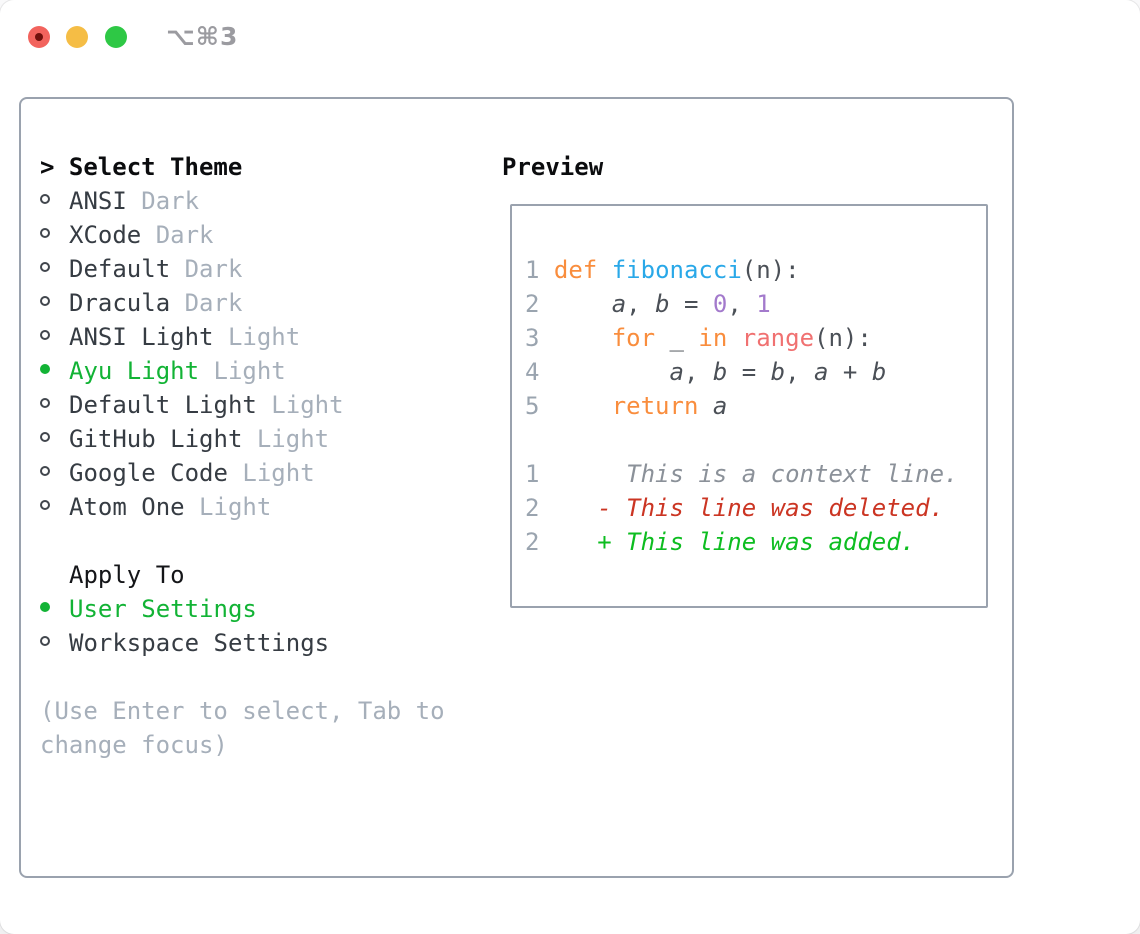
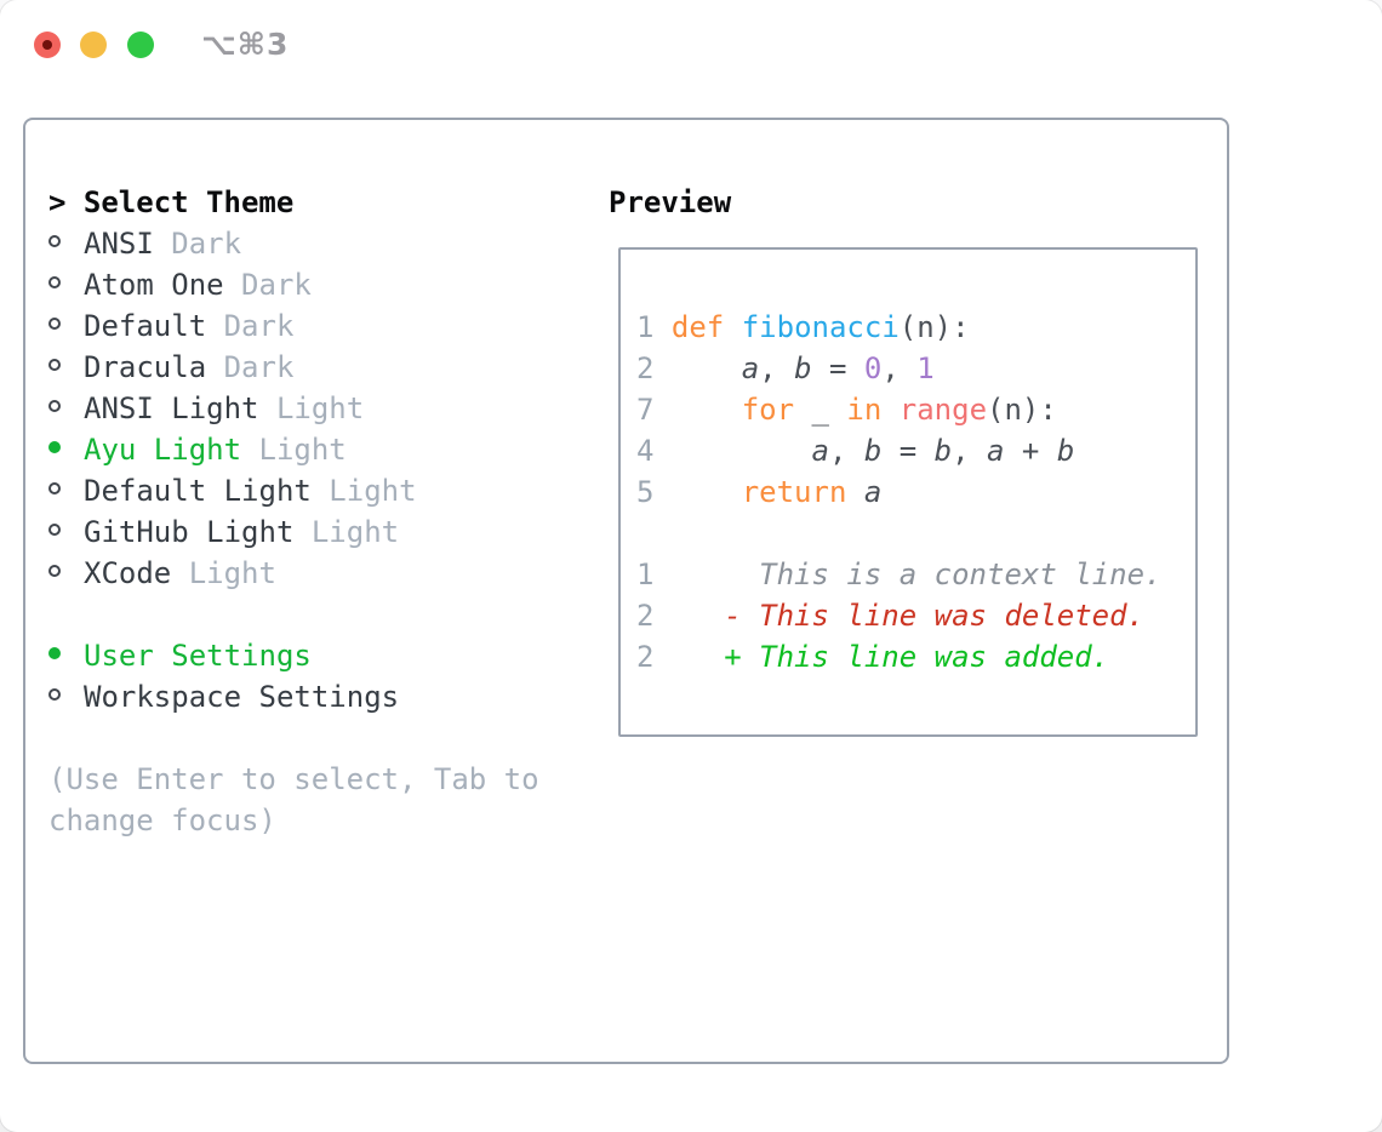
  ⌥⌘3
  > Select Theme
  ANSI Dark
- XCode Dark
+ Atom One Dark
  Default Dark
  Dracula Dark
  ANSI Light Light
  Ayu Light Light
  Default Light Light
  GitHub Light Light
- Google Code Light
- Atom One Light
+ XCode Light
- Apply To
  User Settings
  Workspace Settings
  (Use Enter to select, Tab to
  change focus)
  Preview
  1 def fibonacci(n):
  2 a, b = 0, 1
- 3 for _ in range(n):
+ 7 for _ in range(n):
  4 a, b = b, a + b
  5 return a
  1 This is a context line.
  2 - This line was deleted.
  2 + This line was added.
